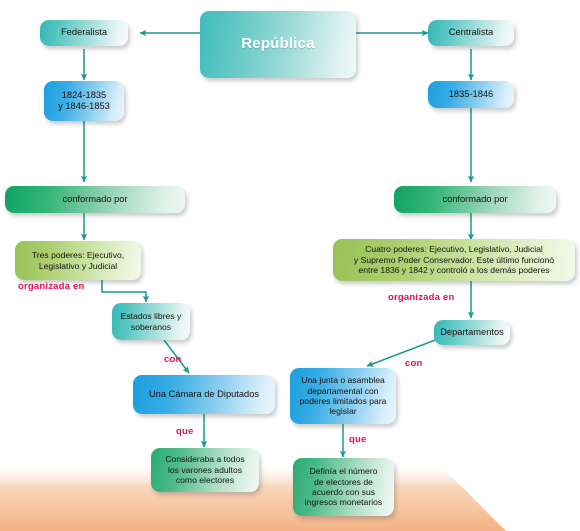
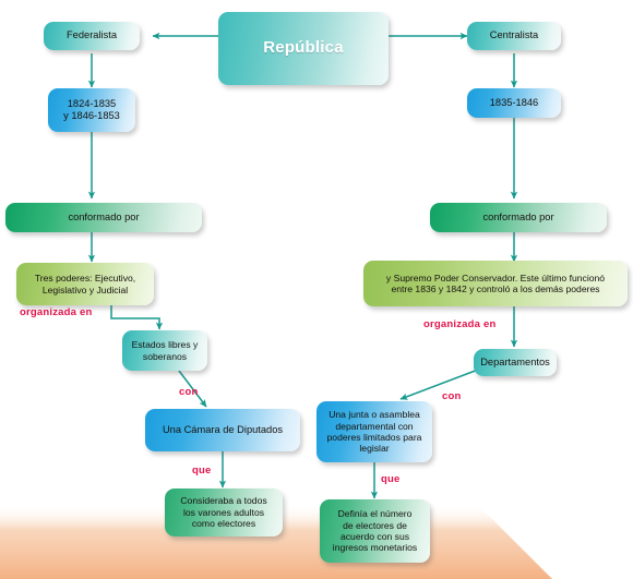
  República
  Federalista
  1824-1835
  y 1846-1853
  conformado por
  Tres poderes: Ejecutivo,
  Legislativo y Judicial
  organizada en
  Estados libres y
  soberanos
  con
  Una Cámara de Diputados
  que
  Consideraba a todos
  los varones adultos
  como electores
  Centralista
  1835-1846
  conformado por
- Cuatro poderes: Ejecutivo, Legislativo, Judicial
  y Supremo Poder Conservador. Este último funcionó
  entre 1836 y 1842 y controló a los demás poderes
  organizada en
  Departamentos
  con
  Una junta o asamblea
  departamental con
  poderes limitados para
  legislar
  que
  Definía el número
  de electores de
  acuerdo con sus
  ingresos monetarios
